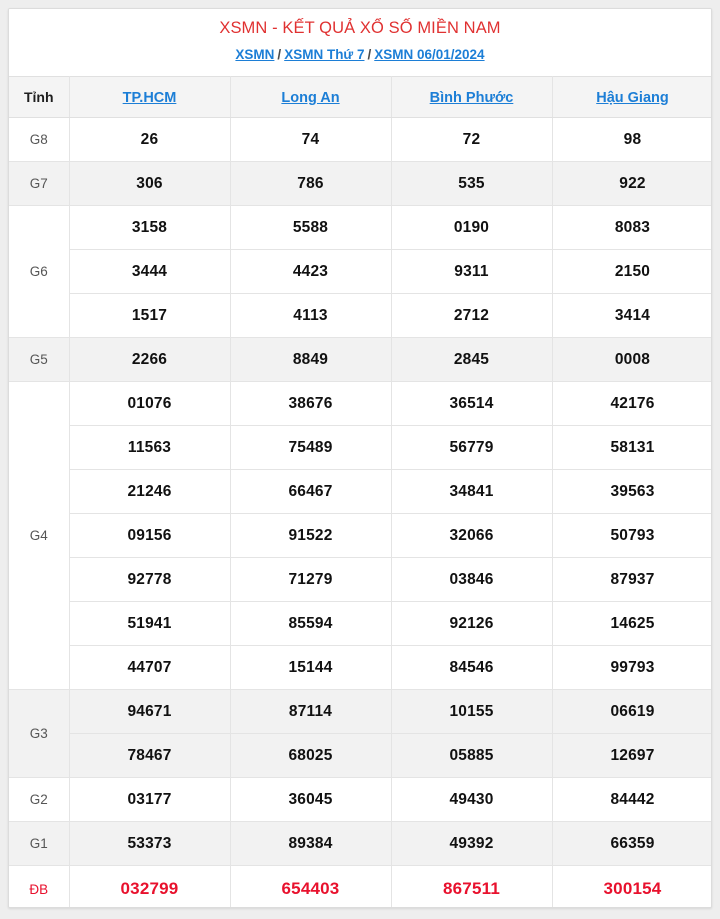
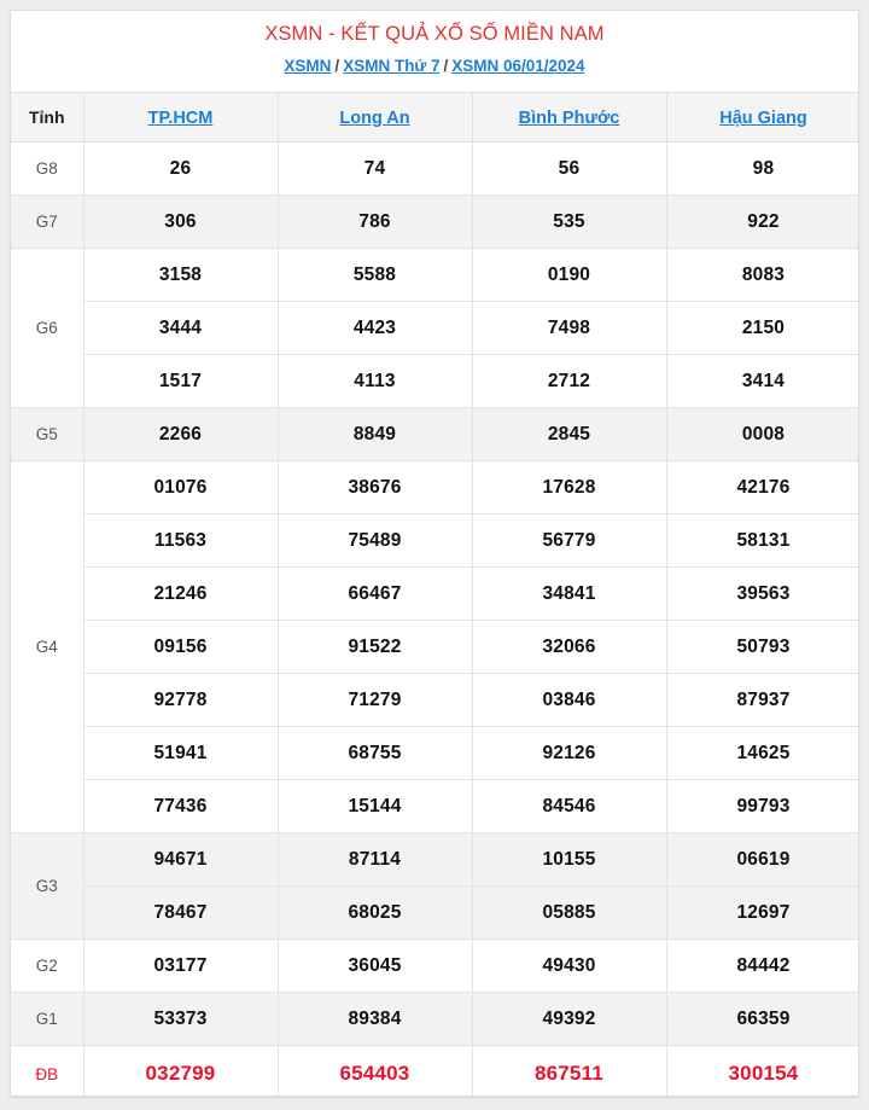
  XSMN - KẾT QUẢ XỔ SỐ MIỀN NAM
  XSMN / XSMN Thứ 7 / XSMN 06/01/2024
  Tỉnh	TP.HCM	Long An	Bình Phước	Hậu Giang
- G8	26	74	72	98
+ G8	26	74	56	98
  G7	306	786	535	922
  G6	3158	5588	0190	8083
- 3444	4423	9311	2150
+ 3444	4423	7498	2150
  1517	4113	2712	3414
  G5	2266	8849	2845	0008
- G4	01076	38676	36514	42176
+ G4	01076	38676	17628	42176
  11563	75489	56779	58131
  21246	66467	34841	39563
  09156	91522	32066	50793
  92778	71279	03846	87937
- 51941	85594	92126	14625
+ 51941	68755	92126	14625
- 44707	15144	84546	99793
+ 77436	15144	84546	99793
  G3	94671	87114	10155	06619
  78467	68025	05885	12697
  G2	03177	36045	49430	84442
  G1	53373	89384	49392	66359
  ĐB	032799	654403	867511	300154
